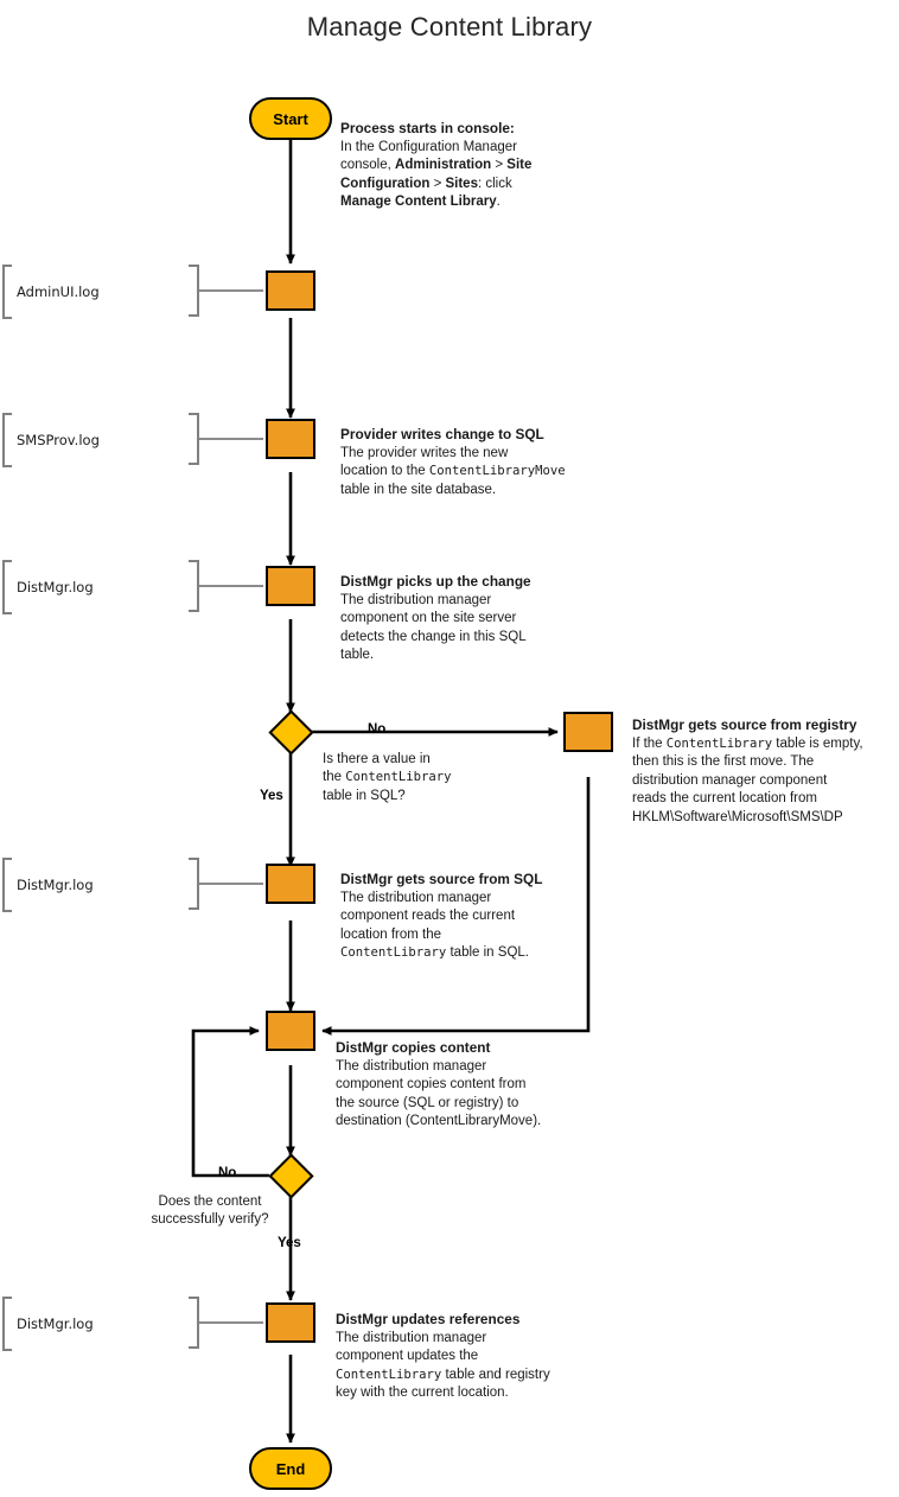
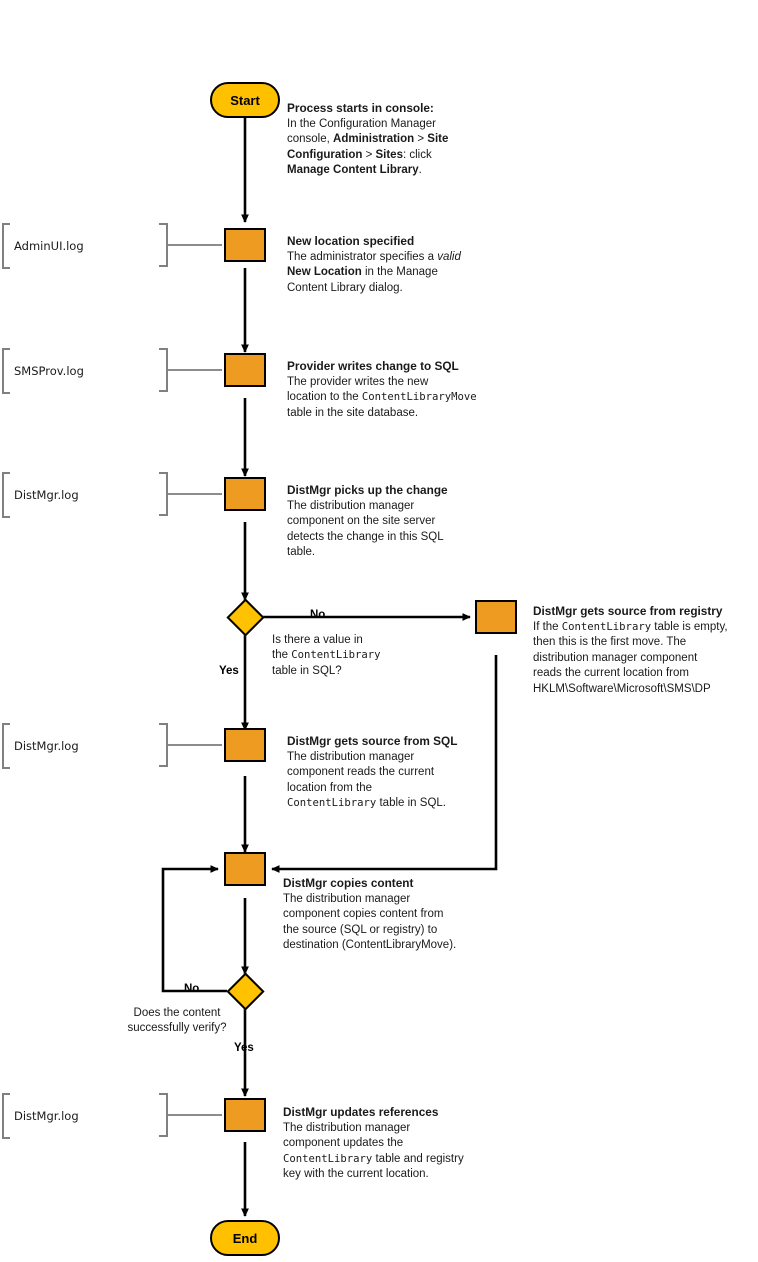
- Manage Content Library
  Start
  End
  AdminUI.log
  SMSProv.log
  DistMgr.log
  DistMgr.log
  DistMgr.log
  Process starts in console:
  In the Configuration Manager
  console, Administration > Site
  Configuration > Sites: click
  Manage Content Library.
+ New location specified
+ The administrator specifies a valid
+ New Location in the Manage
+ Content Library dialog.
  Provider writes change to SQL
  The provider writes the new
  location to the ContentLibraryMove
  table in the site database.
  DistMgr picks up the change
  The distribution manager
  component on the site server
  detects the change in this SQL
  table.
  DistMgr gets source from registry
  If the ContentLibrary table is empty,
  then this is the first move. The
  distribution manager component
  reads the current location from
  HKLM\Software\Microsoft\SMS\DP
  DistMgr gets source from SQL
  The distribution manager
  component reads the current
  location from the
  ContentLibrary table in SQL.
  DistMgr copies content
  The distribution manager
  component copies content from
  the source (SQL or registry) to
  destination (ContentLibraryMove).
  DistMgr updates references
  The distribution manager
  component updates the
  ContentLibrary table and registry
  key with the current location.
  No
  Yes
  Is there a value in
  the ContentLibrary
  table in SQL?
  No
  Yes
  Does the content
  successfully verify?
